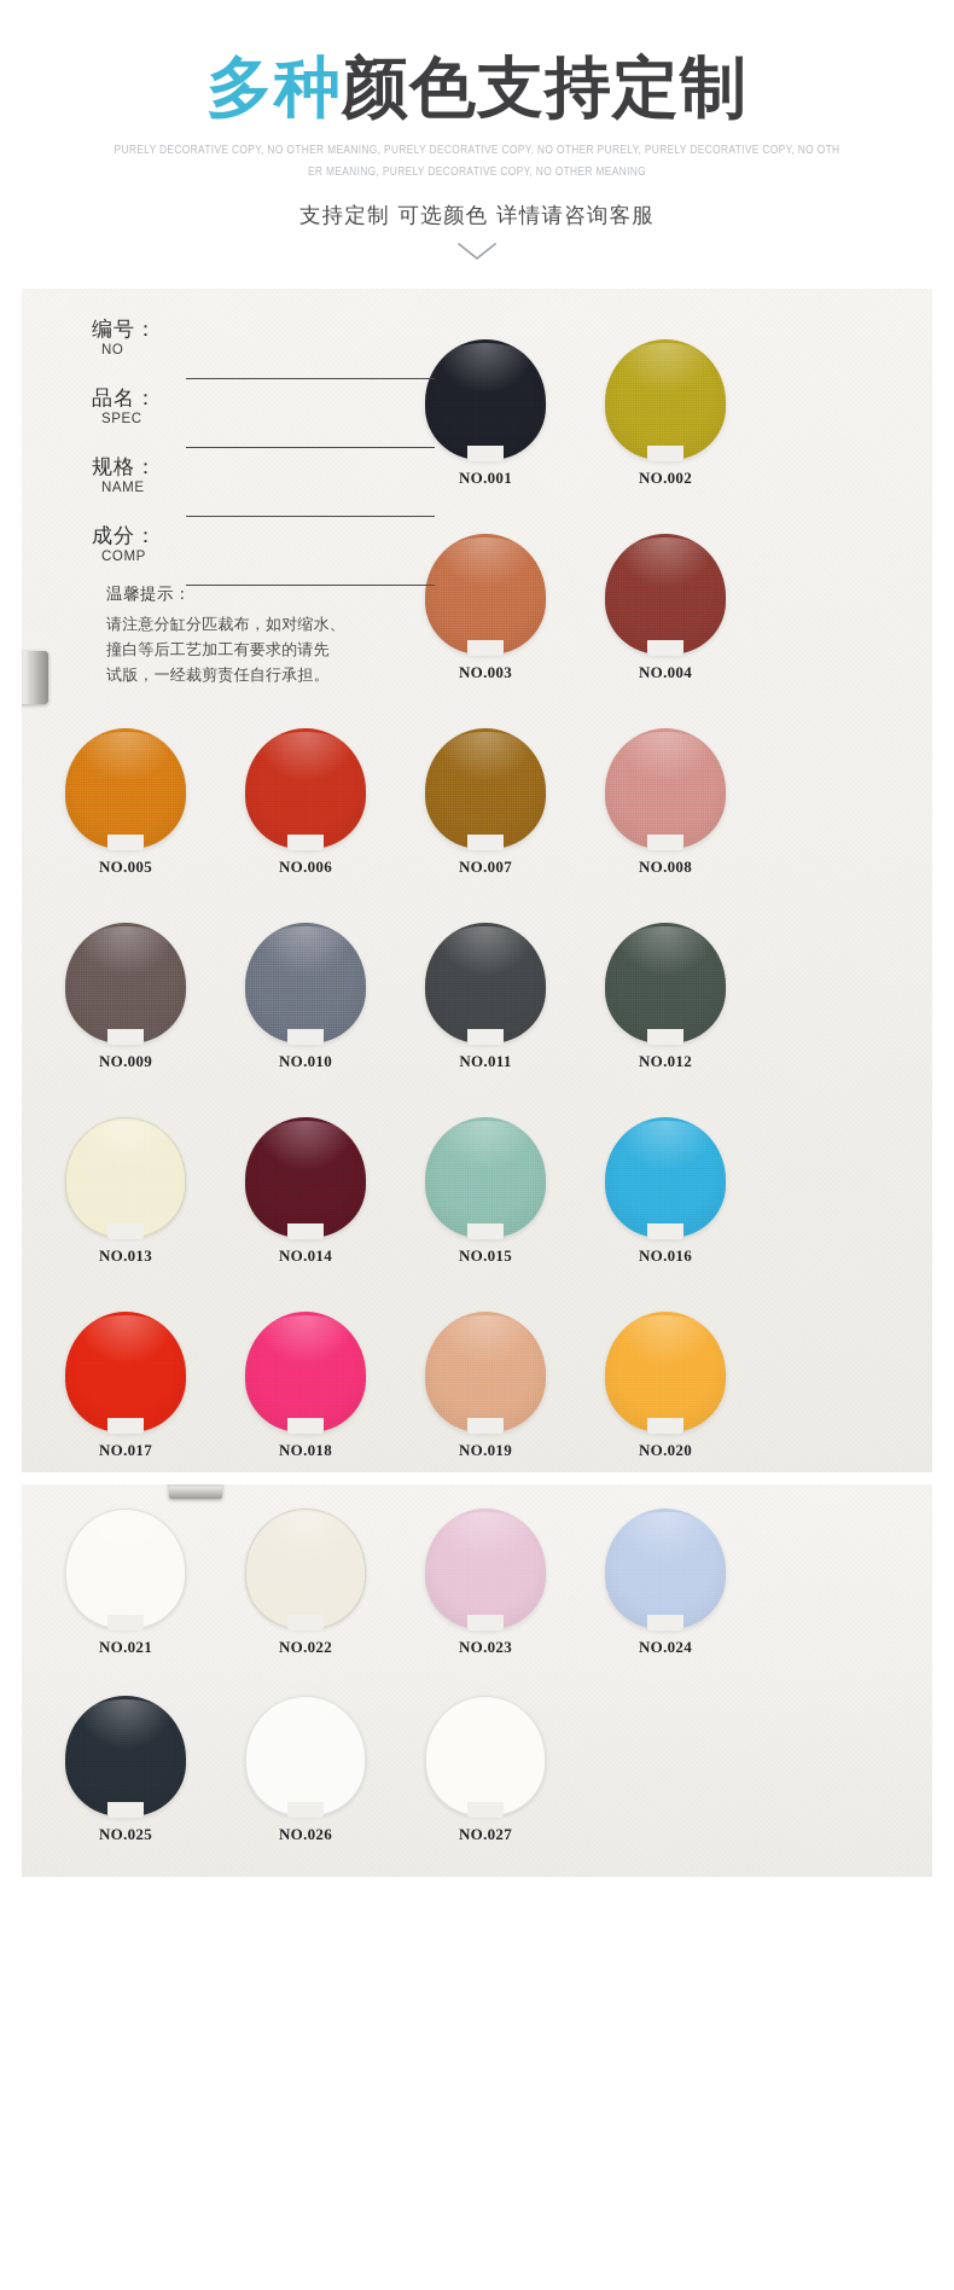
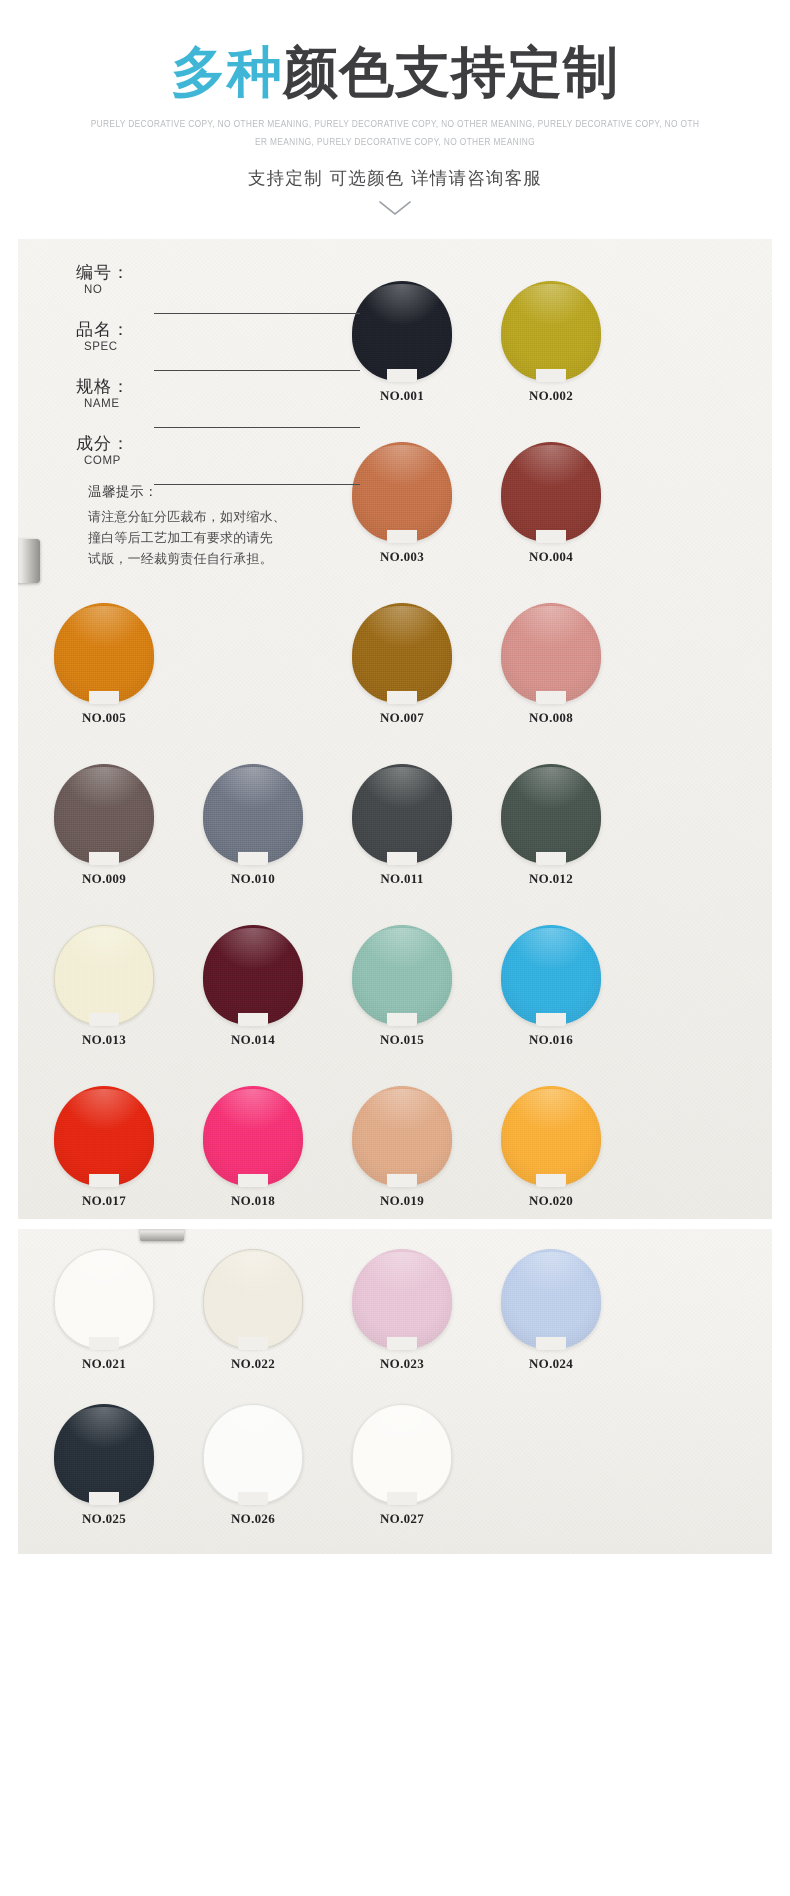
  多种颜色支持定制
- PURELY DECORATIVE COPY, NO OTHER MEANING, PURELY DECORATIVE COPY, NO OTHER PURELY, PURELY DECORATIVE COPY, NO OTH
+ PURELY DECORATIVE COPY, NO OTHER MEANING, PURELY DECORATIVE COPY, NO OTHER MEANING, PURELY DECORATIVE COPY, NO OTH
  ER MEANING, PURELY DECORATIVE COPY, NO OTHER MEANING
  支持定制 可选颜色 详情请咨询客服
  编号：
  NO
  品名：
  SPEC
  规格：
  NAME
  成分：
  COMP
  温馨提示：
  请注意分缸分匹裁布，如对缩水、
  撞白等后工艺加工有要求的请先
  试版，一经裁剪责任自行承担。
  NO.001
  NO.002
  NO.003
  NO.004
  NO.005
- NO.006
  NO.007
  NO.008
  NO.009
  NO.010
  NO.011
  NO.012
  NO.013
  NO.014
  NO.015
  NO.016
  NO.017
  NO.018
  NO.019
  NO.020
  NO.021
  NO.022
  NO.023
  NO.024
  NO.025
  NO.026
  NO.027
